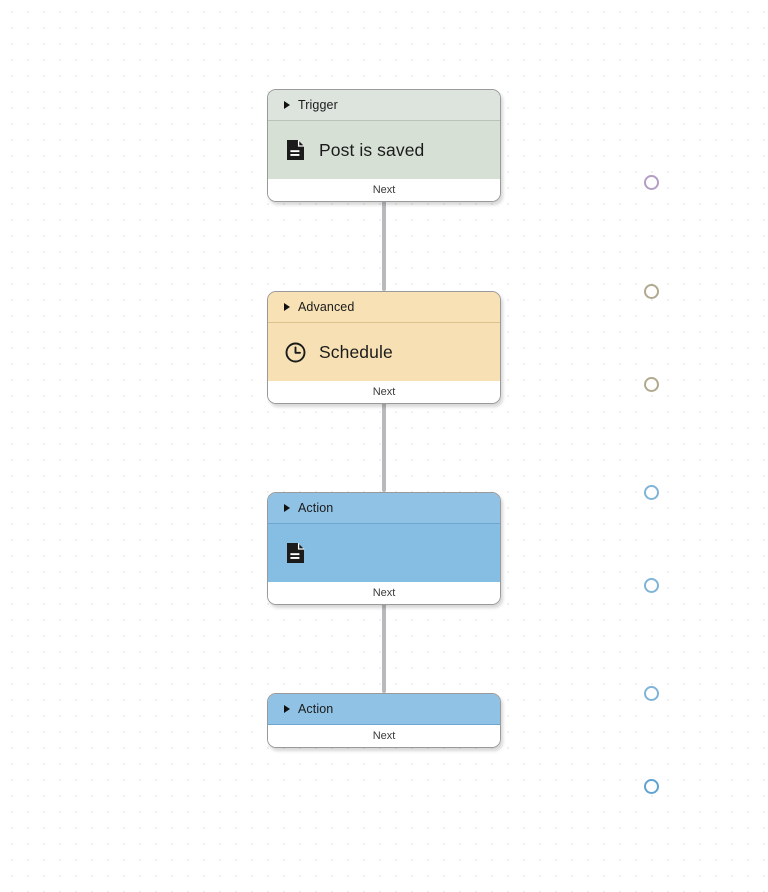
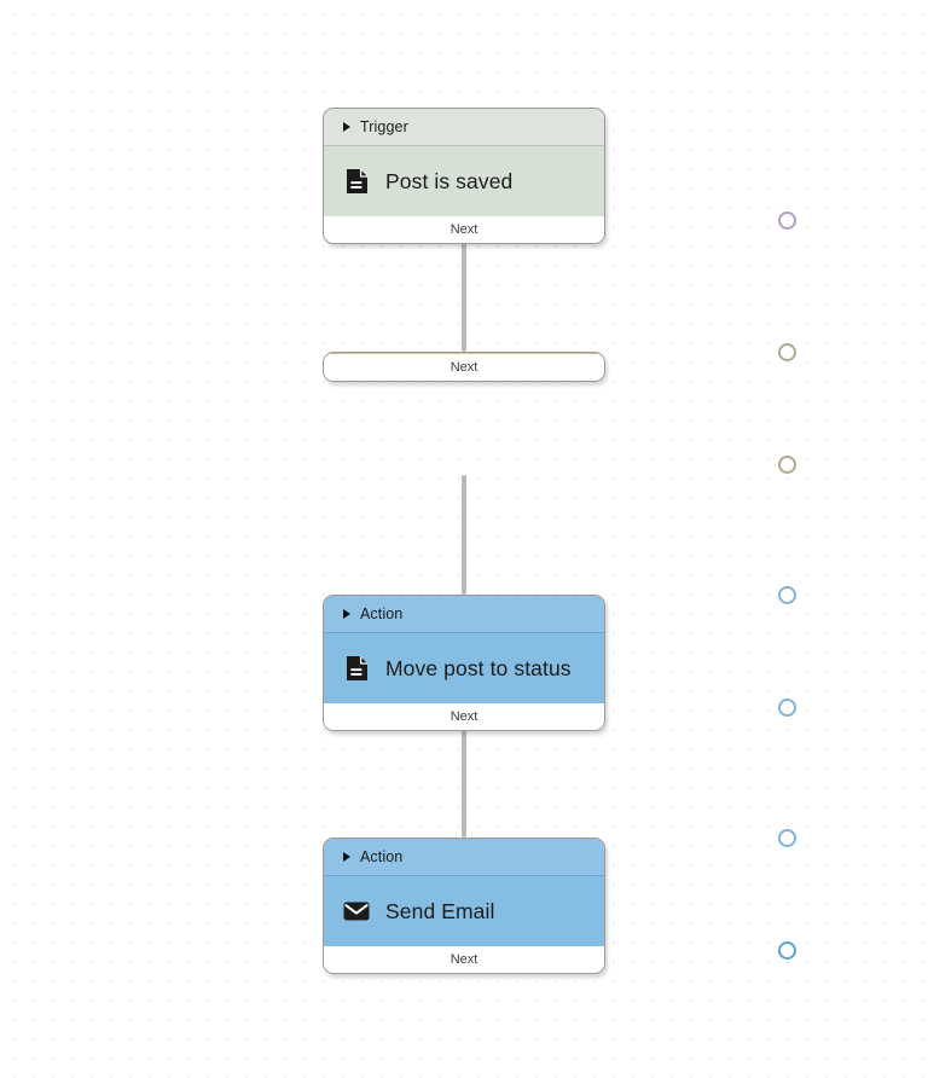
  Trigger
  Post is saved
  Next
- Advanced
- Schedule
  Next
  Action
+ Move post to status
  Next
  Action
+ Send Email
  Next
